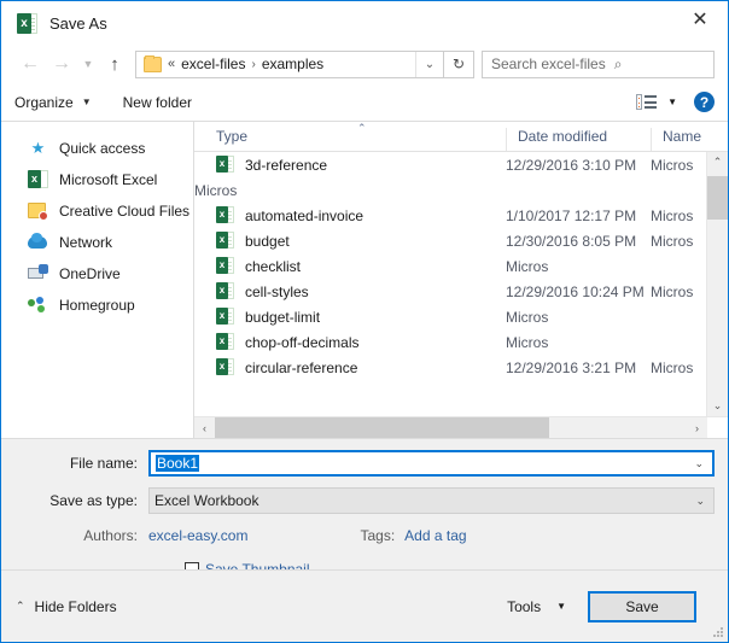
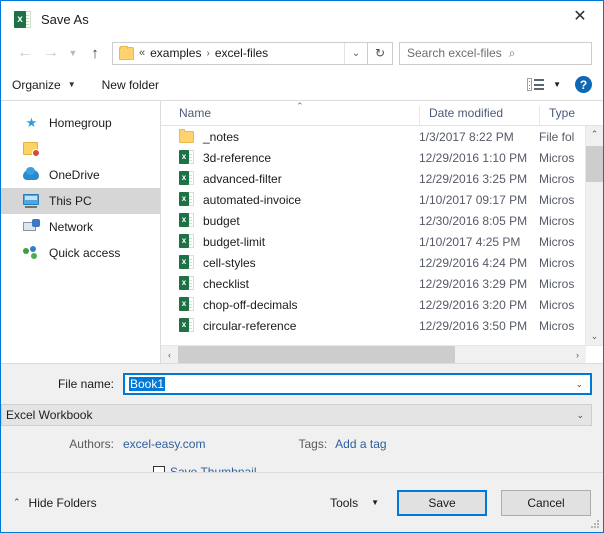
  Save As
  ✕
  ←
  →
  ▼
  ↑
  «
- excel-files
+ examples
  ›
- examples
+ excel-files
  ⌄
  ↻
  Search excel-files
  ⌕
  Organize
  ▼
  New folder
  ▼
  ?
  ★
- Quick access
+ Homegroup
- Microsoft Excel
- Creative Cloud Files
- Network
+ OneDrive
+ This PC
- OneDrive
+ Network
- Homegroup
+ Quick access
- Type
+ Name
  Date modified
- Name
+ Type
  ⌃
+ _notes
+ 1/3/2017 8:22 PM
+ File fol
  3d-reference
- 12/29/2016 3:10 PM
+ 12/29/2016 1:10 PM
  Micros
+ advanced-filter
+ 12/29/2016 3:25 PM
  Micros
  automated-invoice
- 1/10/2017 12:17 PM
+ 1/10/2017 09:17 PM
  Micros
  budget
  12/30/2016 8:05 PM
  Micros
- checklist
+ budget-limit
+ 1/10/2017 4:25 PM
  Micros
  cell-styles
- 12/29/2016 10:24 PM
+ 12/29/2016 4:24 PM
  Micros
- budget-limit
+ checklist
+ 12/29/2016 3:29 PM
  Micros
  chop-off-decimals
+ 12/29/2016 3:20 PM
  Micros
  circular-reference
- 12/29/2016 3:21 PM
+ 12/29/2016 3:50 PM
  Micros
  ⌃
  ⌄
  ‹
  ›
  File name:
  Book1
  ⌄
- Save as type:
  Excel Workbook
  ⌄
  Authors:
  excel-easy.com
  Tags:
  Add a tag
  ⌃
  Hide Folders
  Tools
  ▼
  Save
+ Cancel
